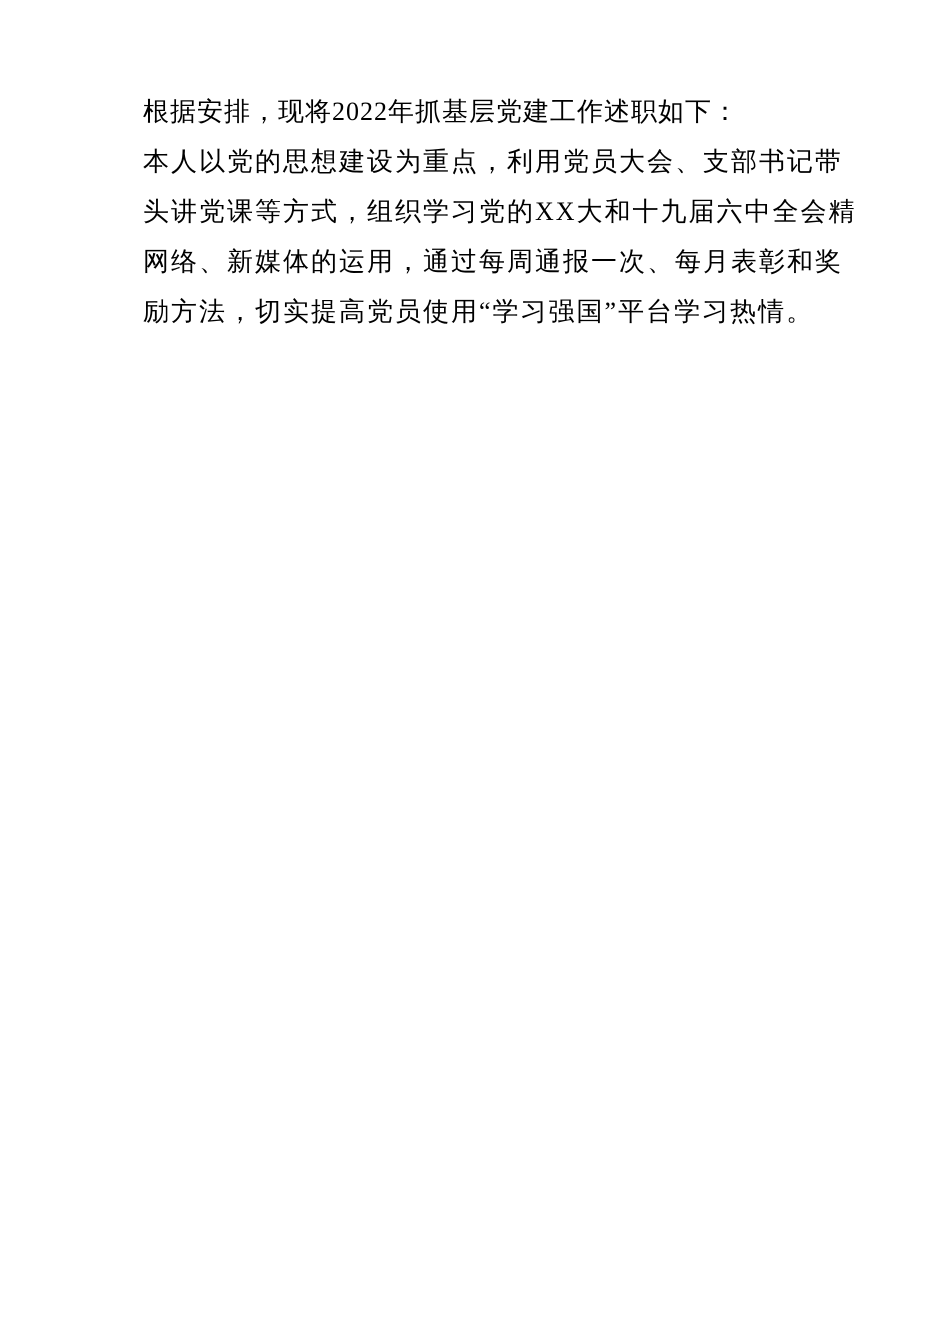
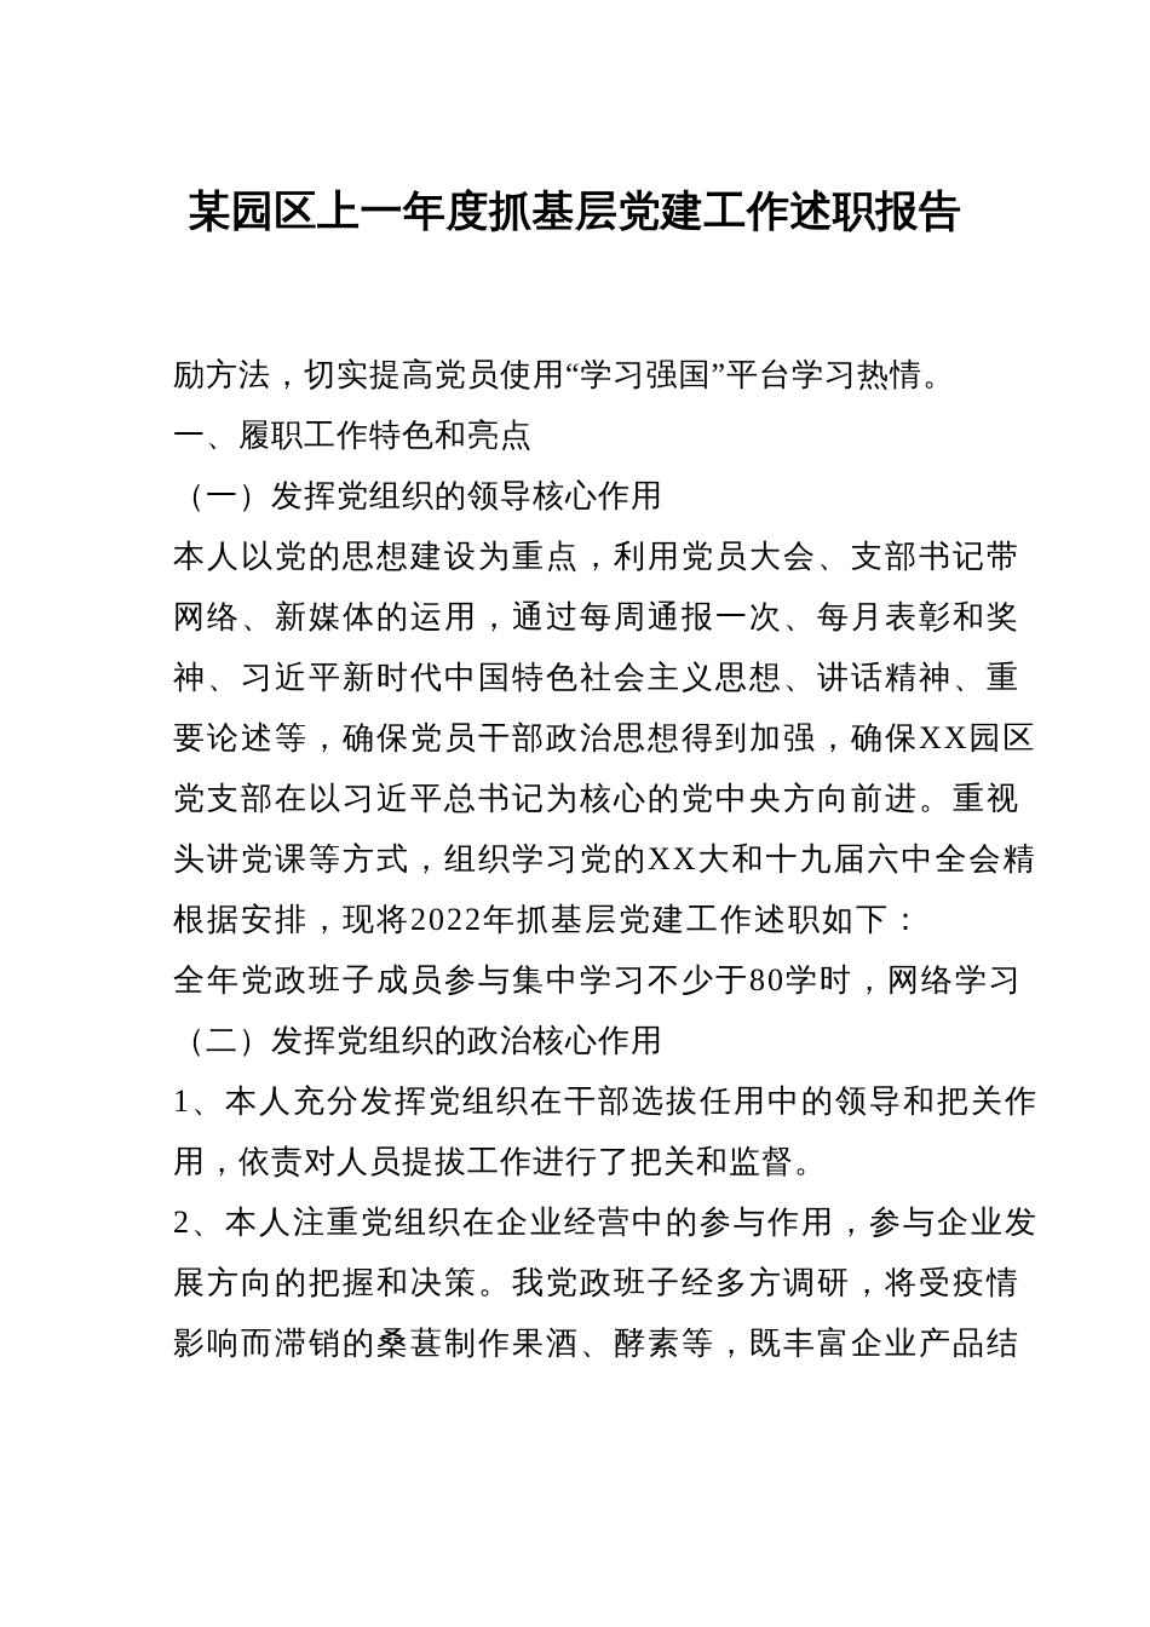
+ 某园区上一年度抓基层党建工作述职报告
- 根据安排，现将2022年抓基层党建工作述职如下：
+ 励方法，切实提高党员使用“学习强国”平台学习热情。
+ 一、履职工作特色和亮点
+ （一）发挥党组织的领导核心作用
  本人以党的思想建设为重点，利用党员大会、支部书记带
- 头讲党课等方式，组织学习党的XX大和十九届六中全会精
+ 网络、新媒体的运用，通过每周通报一次、每月表彰和奖
+ 神、习近平新时代中国特色社会主义思想、讲话精神、重
+ 要论述等，确保党员干部政治思想得到加强，确保XX园区
+ 党支部在以习近平总书记为核心的党中央方向前进。重视
- 网络、新媒体的运用，通过每周通报一次、每月表彰和奖
+ 头讲党课等方式，组织学习党的XX大和十九届六中全会精
- 励方法，切实提高党员使用“学习强国”平台学习热情。
+ 根据安排，现将2022年抓基层党建工作述职如下：
+ 全年党政班子成员参与集中学习不少于80学时，网络学习
+ （二）发挥党组织的政治核心作用
+ 1、本人充分发挥党组织在干部选拔任用中的领导和把关作
+ 用，依责对人员提拔工作进行了把关和监督。
+ 2、本人注重党组织在企业经营中的参与作用，参与企业发
+ 展方向的把握和决策。我党政班子经多方调研，将受疫情
+ 影响而滞销的桑葚制作果酒、酵素等，既丰富企业产品结
